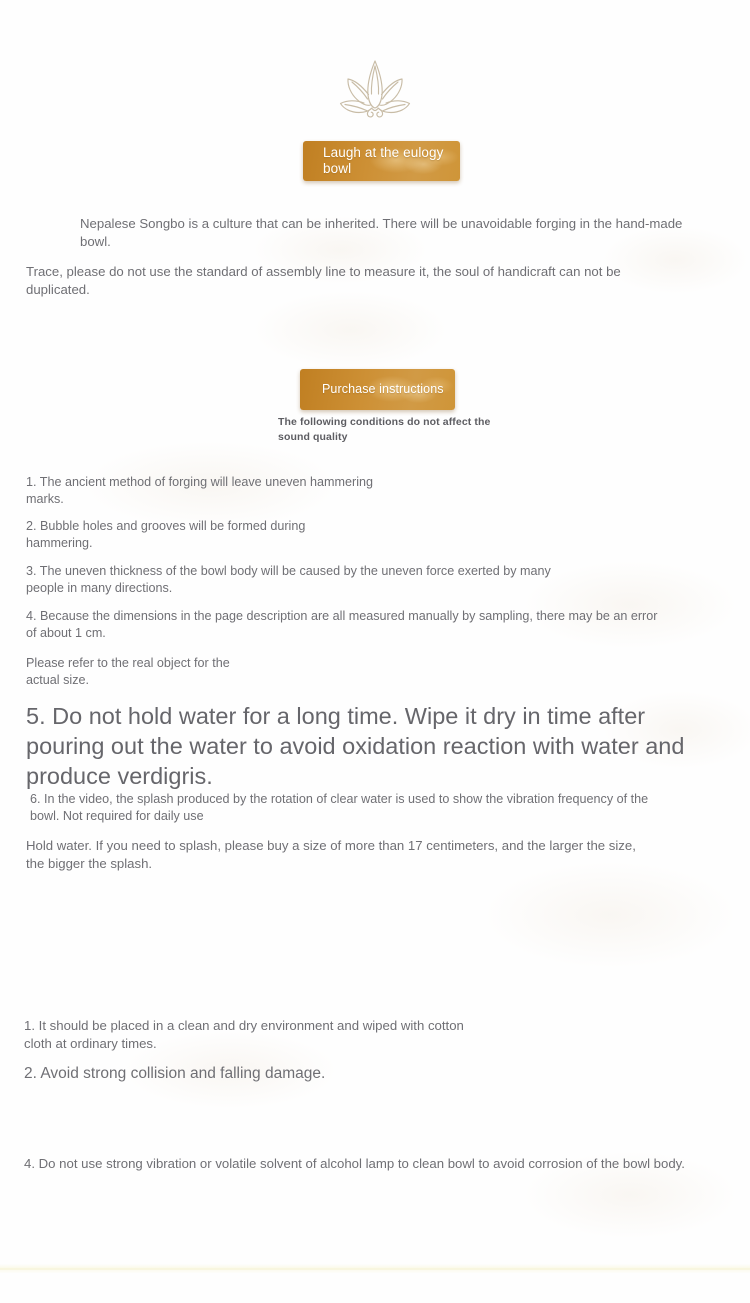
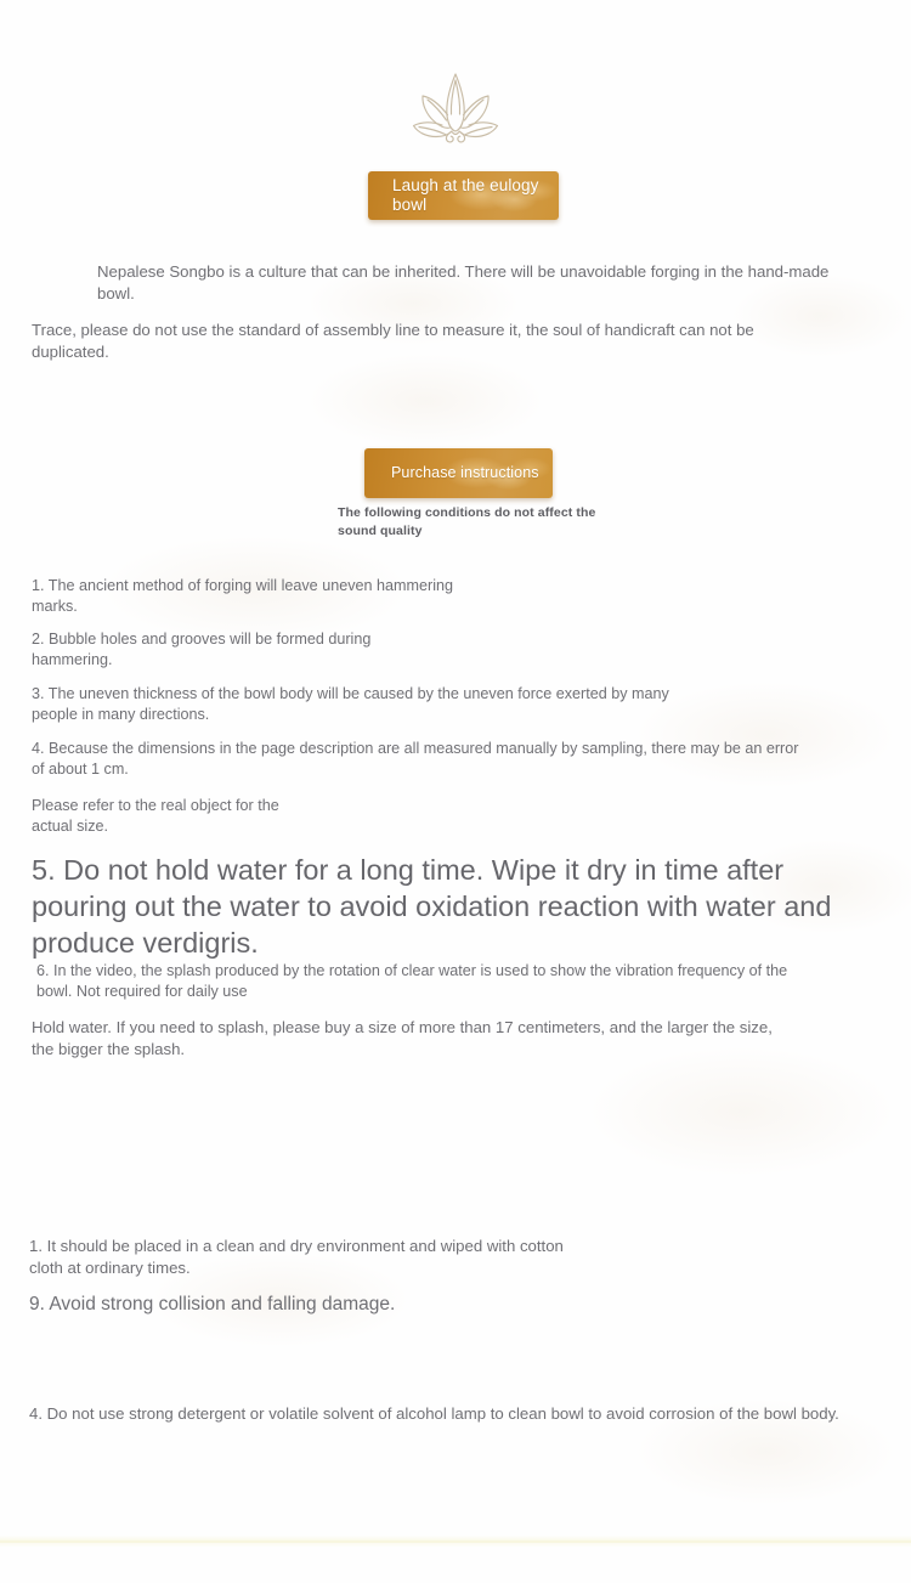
  Laugh at the eulogy bowl
  Nepalese Songbo is a culture that can be inherited. There will be unavoidable forging in the hand-made
  bowl.
  Trace, please do not use the standard of assembly line to measure it, the soul of handicraft can not be
  duplicated.
  Purchase instructions
  The following conditions do not affect the
  sound quality
  1. The ancient method of forging will leave uneven hammering
  marks.
  2. Bubble holes and grooves will be formed during
  hammering.
  3. The uneven thickness of the bowl body will be caused by the uneven force exerted by many
  people in many directions.
  4. Because the dimensions in the page description are all measured manually by sampling, there may be an error
  of about 1 cm.
  Please refer to the real object for the
  actual size.
  5. Do not hold water for a long time. Wipe it dry in time after
  pouring out the water to avoid oxidation reaction with water and
  produce verdigris.
  6. In the video, the splash produced by the rotation of clear water is used to show the vibration frequency of the
  bowl. Not required for daily use
  Hold water. If you need to splash, please buy a size of more than 17 centimeters, and the larger the size,
  the bigger the splash.
  1. It should be placed in a clean and dry environment and wiped with cotton
  cloth at ordinary times.
- 2. Avoid strong collision and falling damage.
+ 9. Avoid strong collision and falling damage.
- 4. Do not use strong vibration or volatile solvent of alcohol lamp to clean bowl to avoid corrosion of the bowl body.
+ 4. Do not use strong detergent or volatile solvent of alcohol lamp to clean bowl to avoid corrosion of the bowl body.
